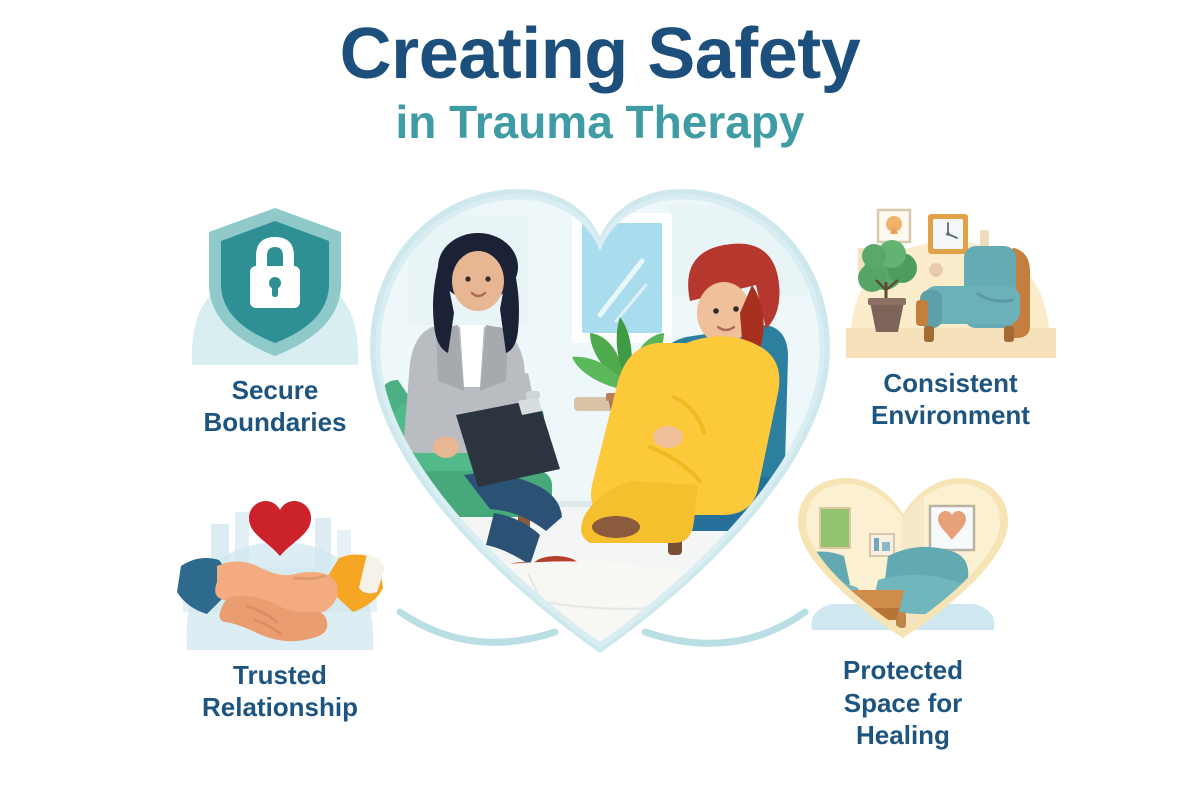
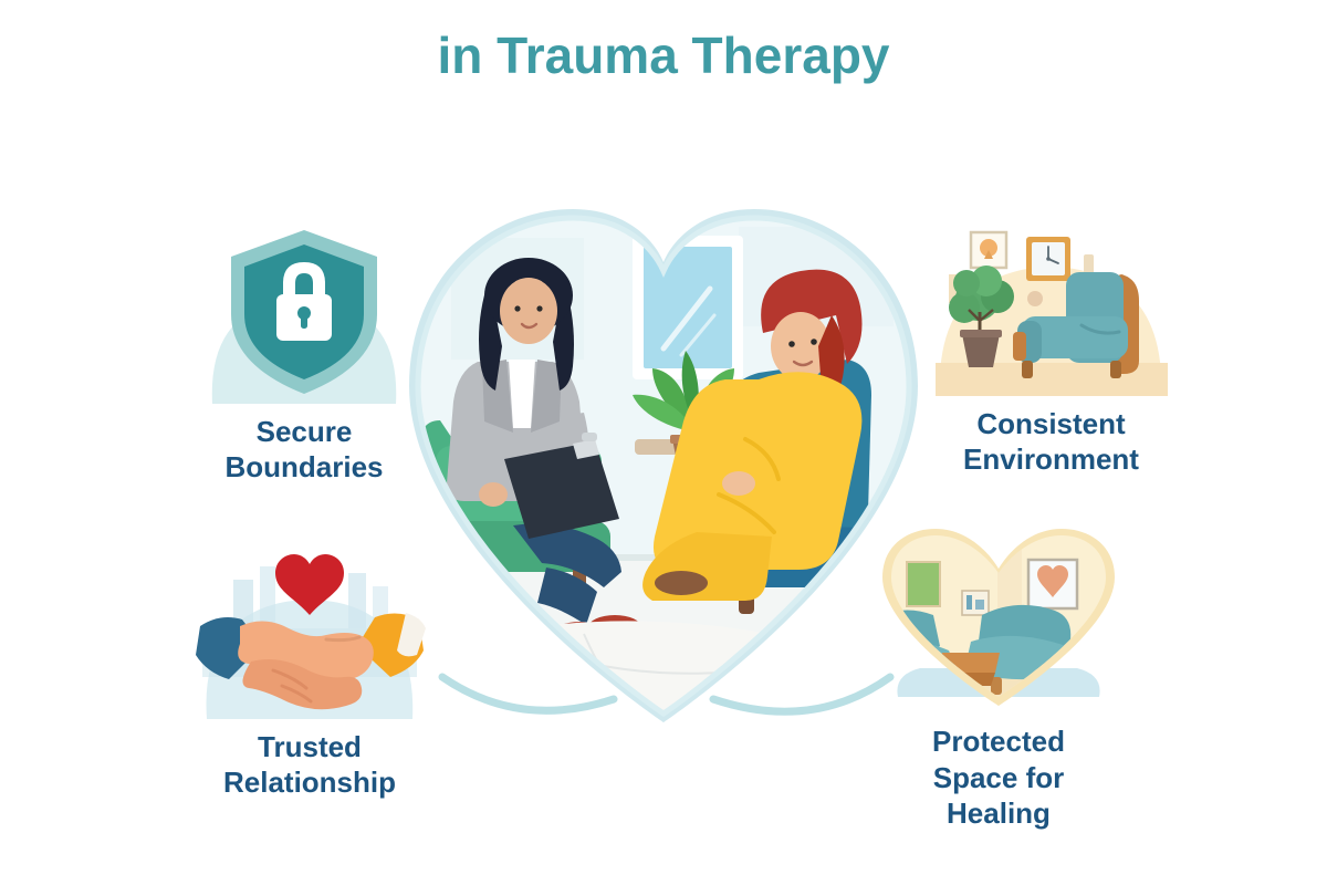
- Creating Safety
  in Trauma Therapy
  Secure
  Boundaries
  Trusted
  Relationship
  Consistent
  Environment
  Protected
  Space for
  Healing
